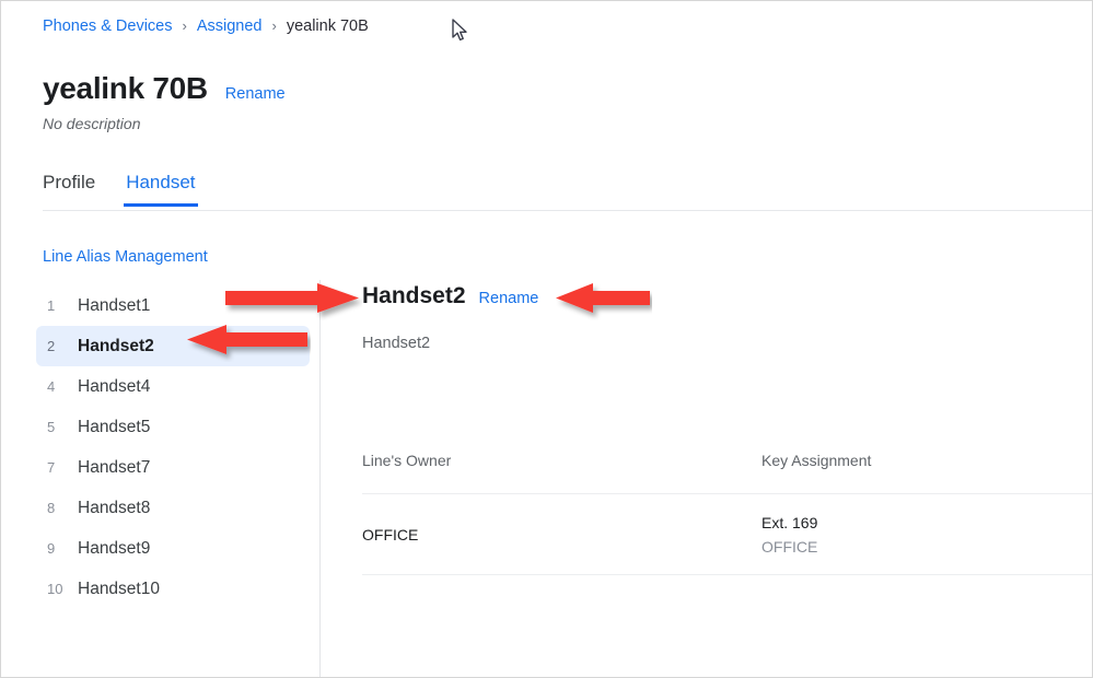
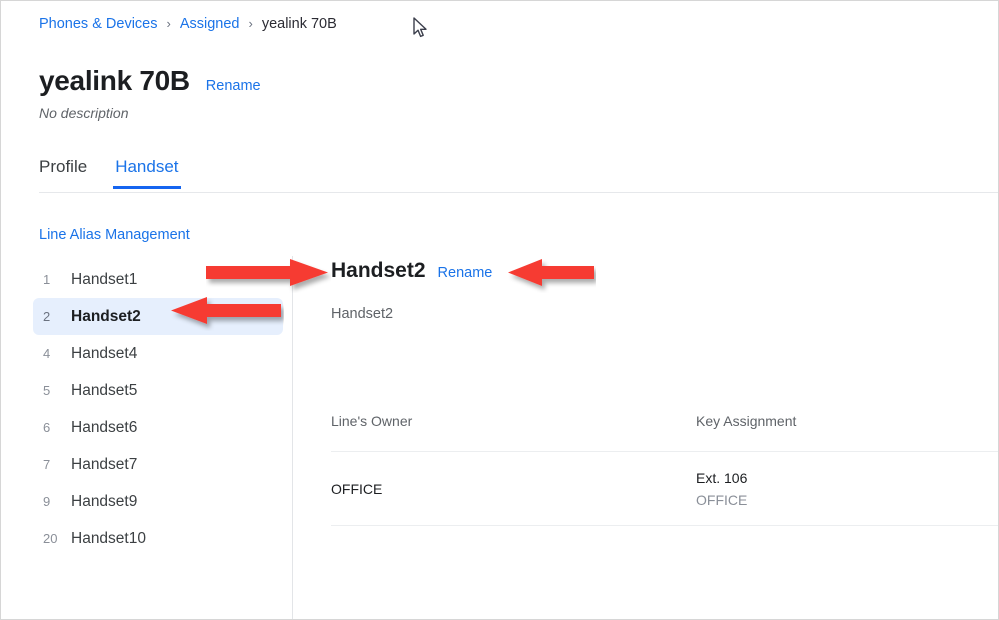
  Phones & Devices
  ›
  Assigned
  ›
  yealink 70B
  yealink 70B
  Rename
  No description
  Profile
  Handset
  Line Alias Management
  1
  Handset1
  2
  Handset2
  4
  Handset4
  5
  Handset5
+ 6
+ Handset6
  7
  Handset7
- 8
- Handset8
  9
  Handset9
- 10
+ 20
  Handset10
  Handset2
  Rename
  Handset2
  Line's Owner
  Key Assignment
  OFFICE
- Ext. 169
+ Ext. 106
  OFFICE
